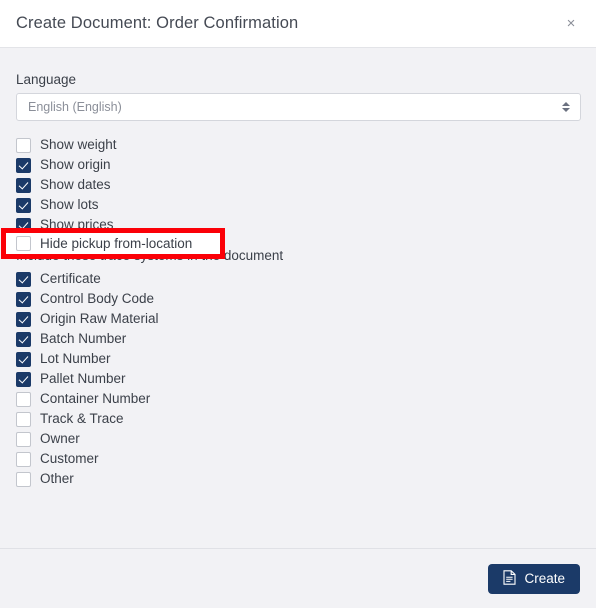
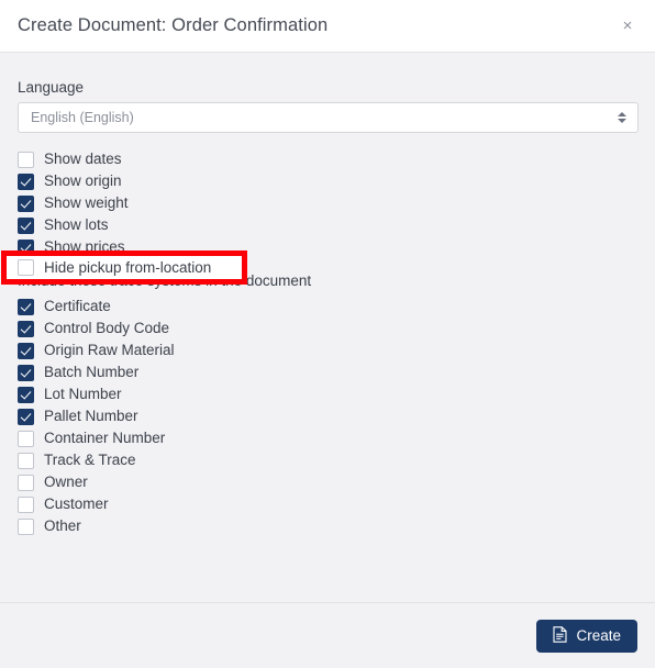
  Create Document: Order Confirmation
  ×
  Language
  English (English)
- Show weight
+ Show dates
  Show origin
- Show dates
+ Show weight
  Show lots
  Show prices
  Certificate
  Control Body Code
  Origin Raw Material
  Batch Number
  Lot Number
  Pallet Number
  Container Number
  Track & Trace
  Owner
  Customer
  Other
  Hide pickup from-location
  Create
